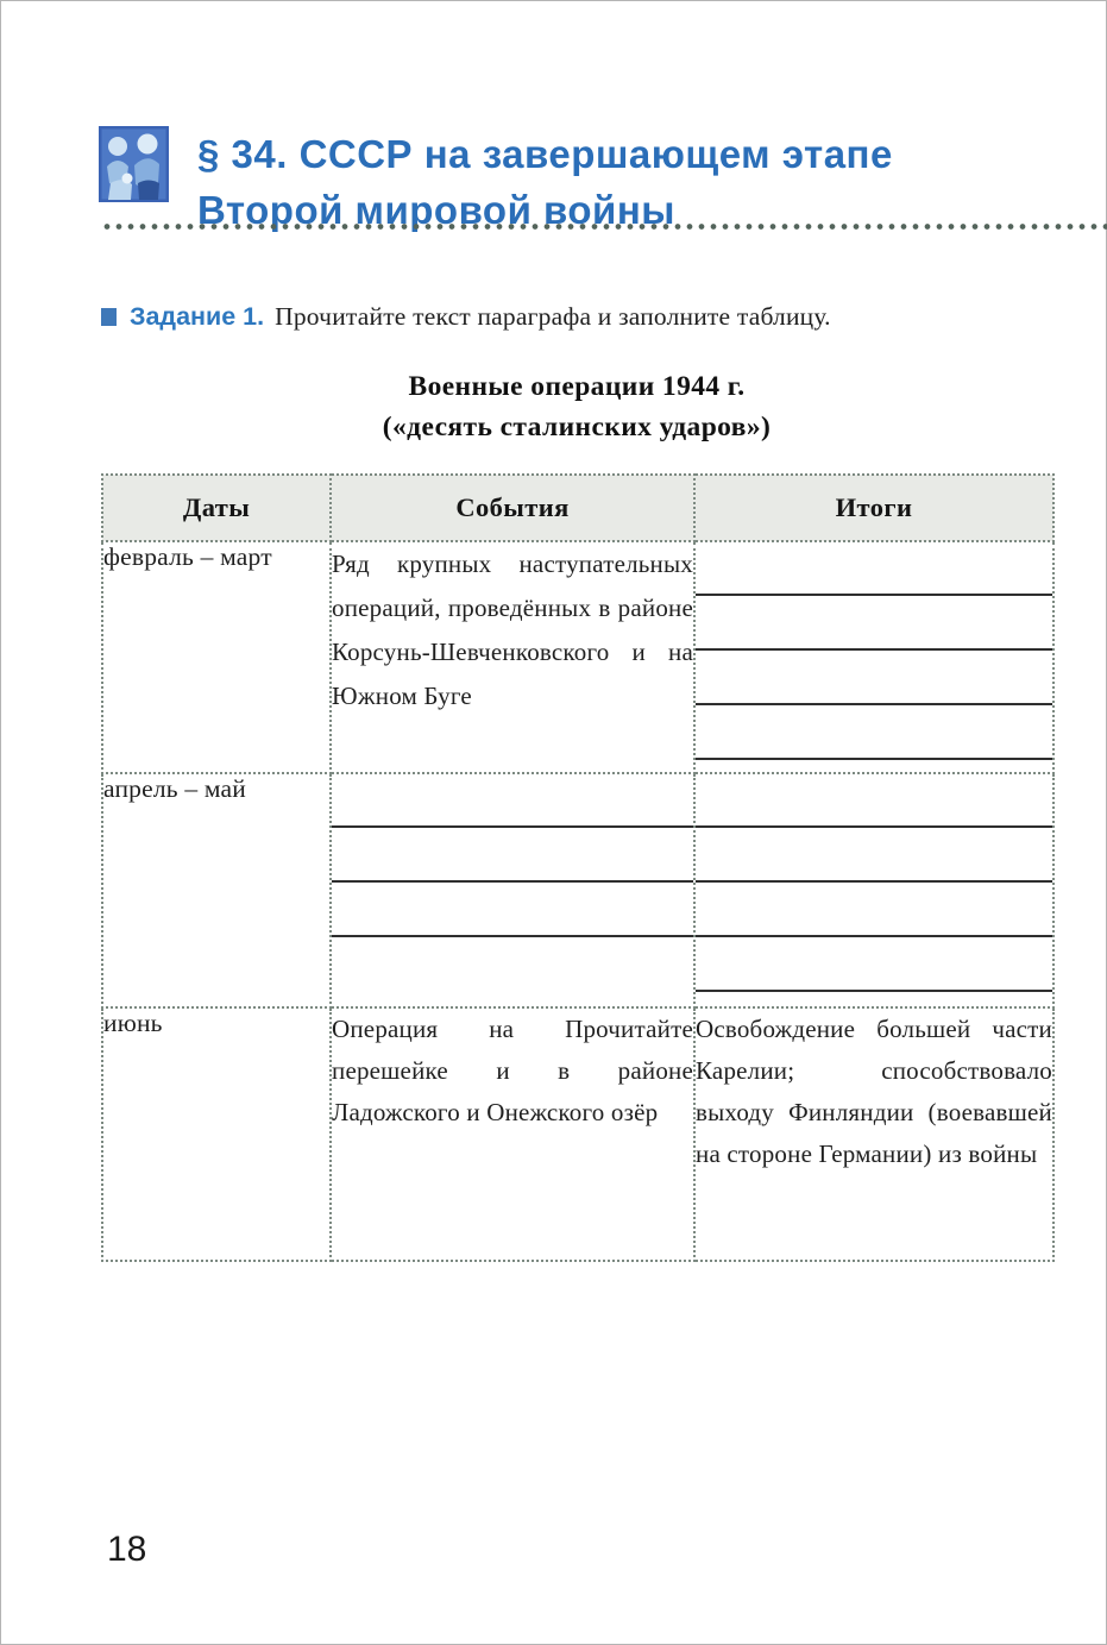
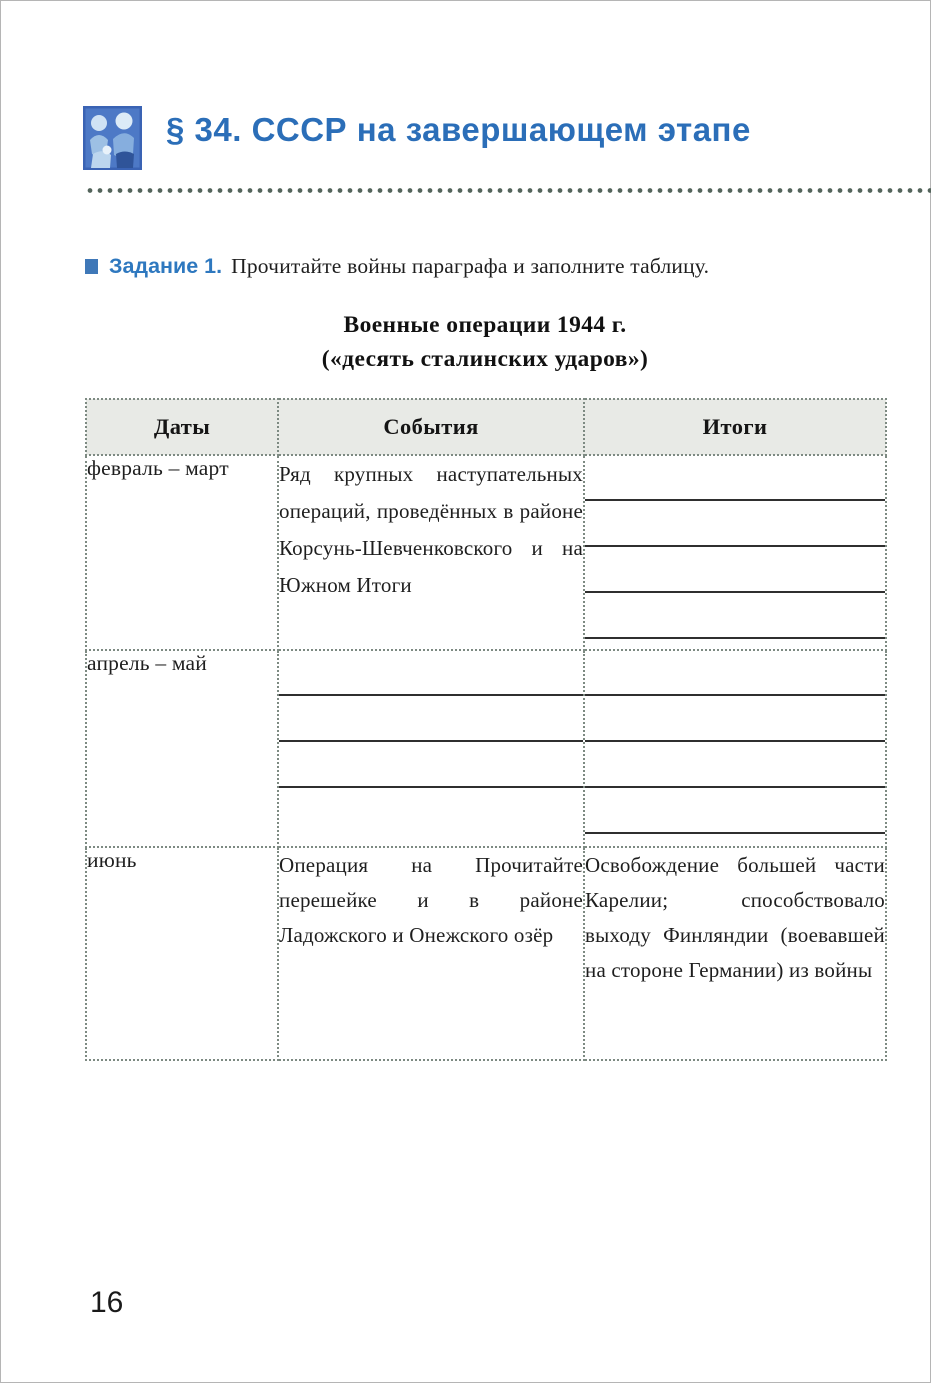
  § 34. СССР на завершающем этапе
- Второй мировой войны
- Задание 1. Прочитайте текст параграфа и заполните таблицу.
+ Задание 1. Прочитайте войны параграфа и заполните таблицу.
  Военные операции 1944 г.
  («десять сталинских ударов»)
  Даты	События	Итоги
- февраль – март	Ряд крупных наступательных операций, проведённых в районе Корсунь-Шевченковского и на Южном Буге
+ февраль – март	Ряд крупных наступательных операций, проведённых в районе Корсунь-Шевченковского и на Южном Итоги
  апрель – май
  июнь	Операция на Прочитайте перешейке и в районе Ладожского и Онежского озёр	Освобождение большей части Карелии; способствовало выходу Финляндии (воевавшей на стороне Германии) из войны
- 18
+ 16
